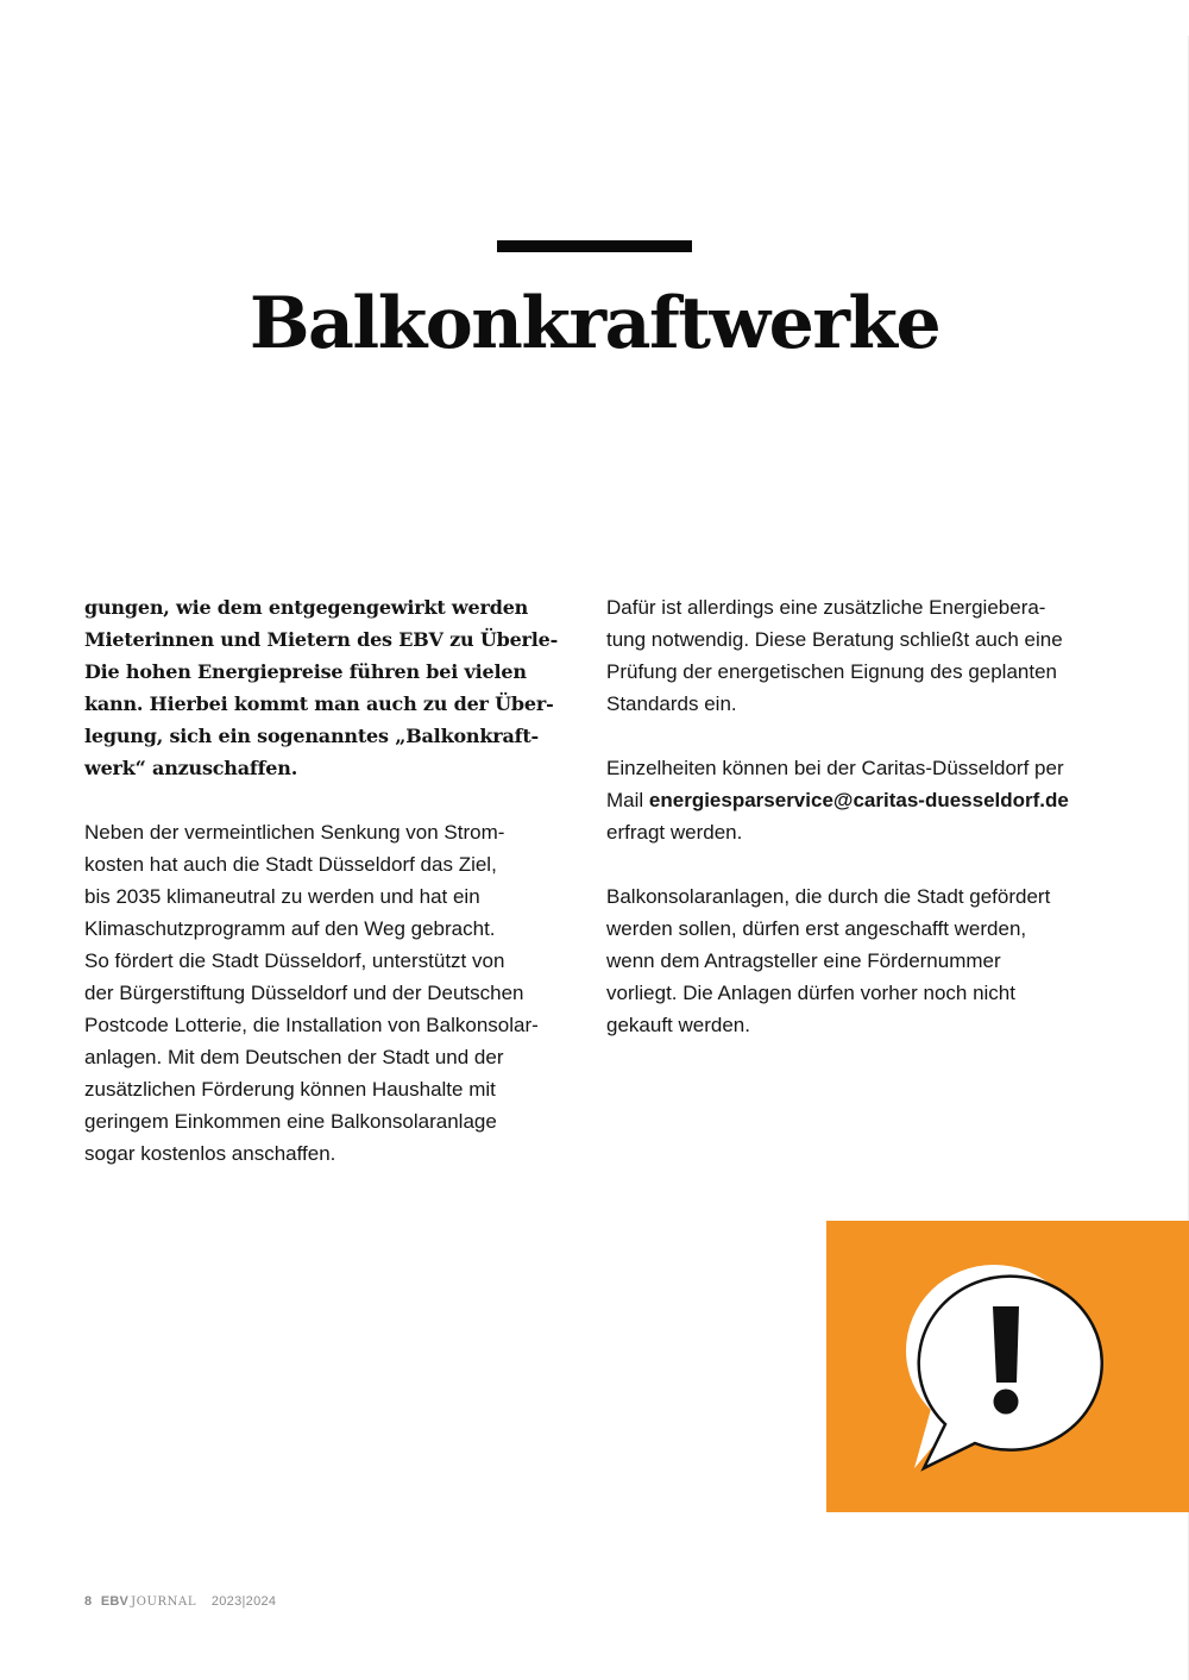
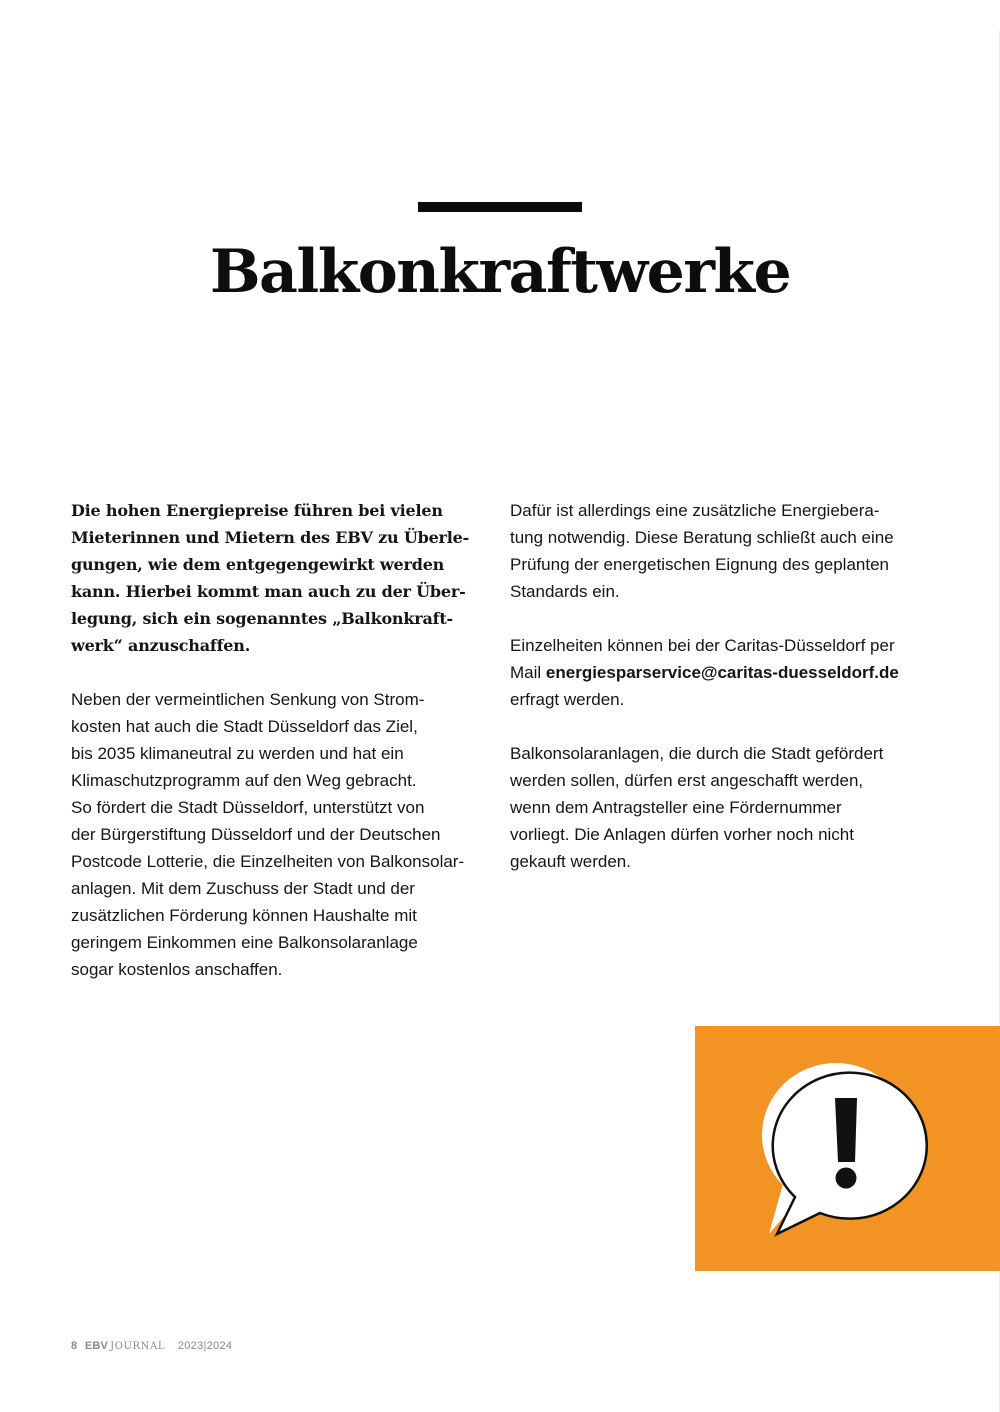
  Balkonkraftwerke
- gungen, wie dem entgegengewirkt werden
+ Die hohen Energiepreise führen bei vielen
  Mieterinnen und Mietern des EBV zu Überle-
- Die hohen Energiepreise führen bei vielen
+ gungen, wie dem entgegengewirkt werden
  kann. Hierbei kommt man auch zu der Über-
  legung, sich ein sogenanntes „Balkonkraft-
  werk“ anzuschaffen.
  Neben der vermeintlichen Senkung von Strom-
  kosten hat auch die Stadt Düsseldorf das Ziel,
  bis 2035 klimaneutral zu werden und hat ein
  Klimaschutzprogramm auf den Weg gebracht.
  So fördert die Stadt Düsseldorf, unterstützt von
  der Bürgerstiftung Düsseldorf und der Deutschen
- Postcode Lotterie, die Installation von Balkonsolar-
+ Postcode Lotterie, die Einzelheiten von Balkonsolar-
- anlagen. Mit dem Deutschen der Stadt und der
+ anlagen. Mit dem Zuschuss der Stadt und der
  zusätzlichen Förderung können Haushalte mit
  geringem Einkommen eine Balkonsolaranlage
  sogar kostenlos anschaffen.
  Dafür ist allerdings eine zusätzliche Energiebera-
  tung notwendig. Diese Beratung schließt auch eine
  Prüfung der energetischen Eignung des geplanten
  Standards ein.
  Einzelheiten können bei der Caritas-Düsseldorf per
  Mail energiesparservice@caritas-duesseldorf.de
  erfragt werden.
  Balkonsolaranlagen, die durch die Stadt gefördert
  werden sollen, dürfen erst angeschafft werden,
  wenn dem Antragsteller eine Fördernummer
  vorliegt. Die Anlagen dürfen vorher noch nicht
  gekauft werden.
  8 EBV JOURNAL 2023|2024
